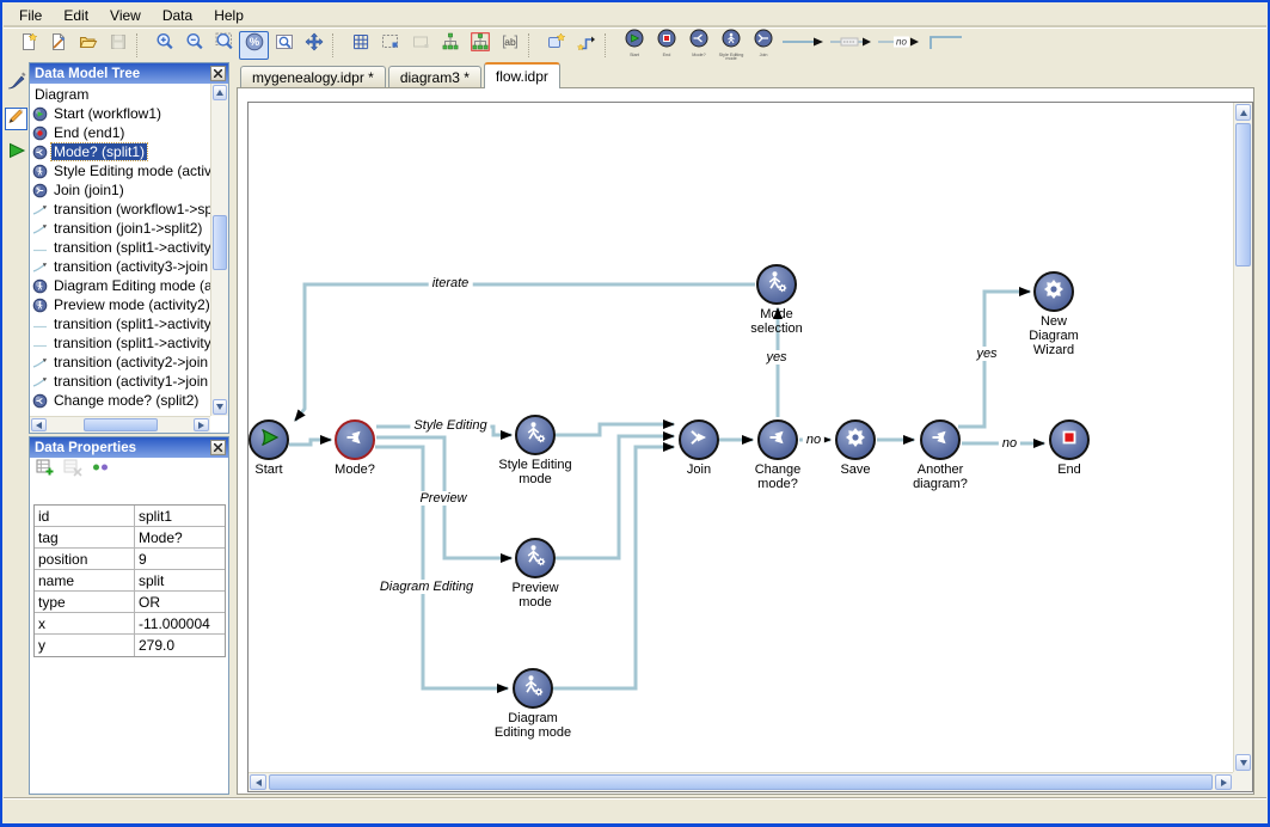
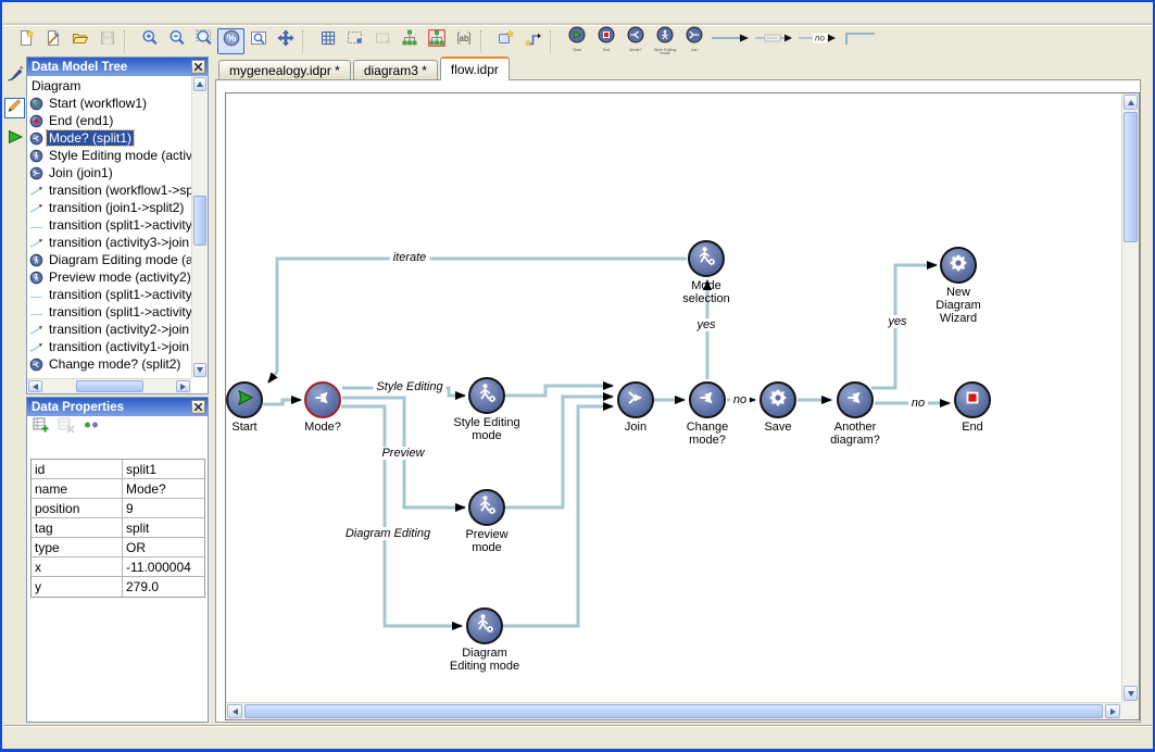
- File
- Edit
- View
- Data
- Help
  %
  ab
  no
  Data Model Tree
  Diagram
  Start (workflow1)
  End (end1)
  Mode? (split1)
  Style Editing mode (activ
  Join (join1)
  transition (workflow1->sp
  transition (join1->split2)
  transition (split1->activity
  transition (activity3->join
  Diagram Editing mode (a
  Preview mode (activity2)
  transition (split1->activity
  transition (split1->activity
  transition (activity2->join
  transition (activity1->join
  Change mode? (split2)
  Data Properties
  id
  split1
- tag
+ name
  Mode?
  position
  9
- name
+ tag
  split
  type
  OR
  x
  -11.000004
  y
  279.0
  mygenealogy.idpr *
  diagram3 *
  flow.idpr
  iterate
  Style Editing
  Preview
  Diagram Editing
  yes
  yes
  no
  no
  Start
  Mode?
  Style Editing
  mode
  Preview
  mode
  Diagram
  Editing mode
  Join
  Mode
  selection
  Change
  mode?
  Save
  Another
  diagram?
  New
  Diagram
  Wizard
  End
